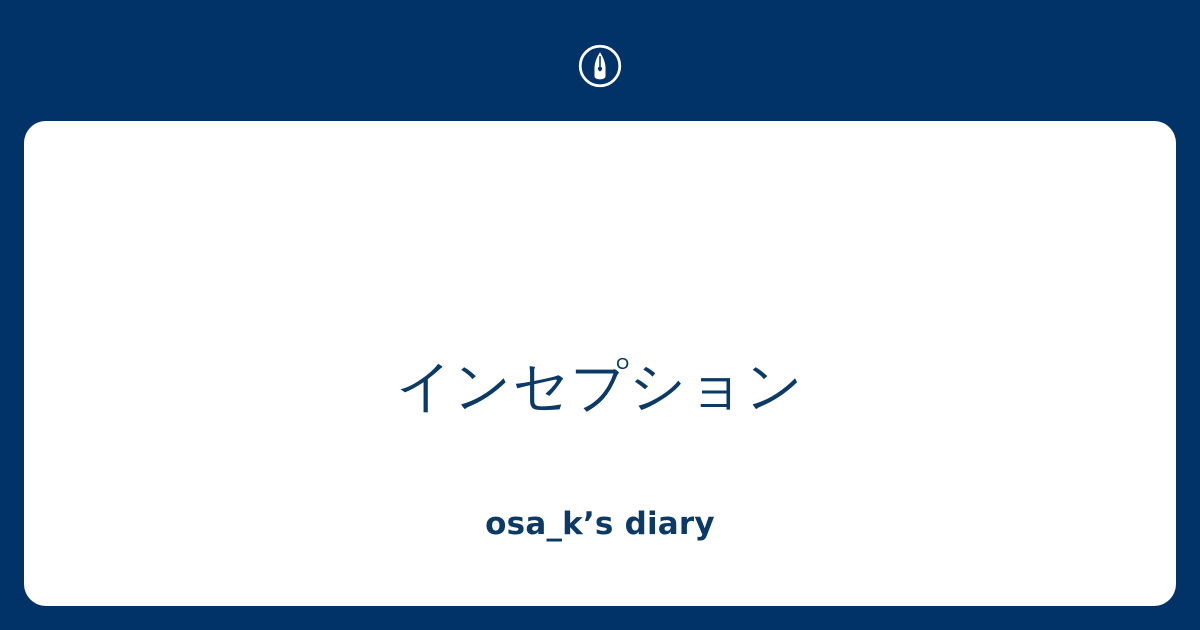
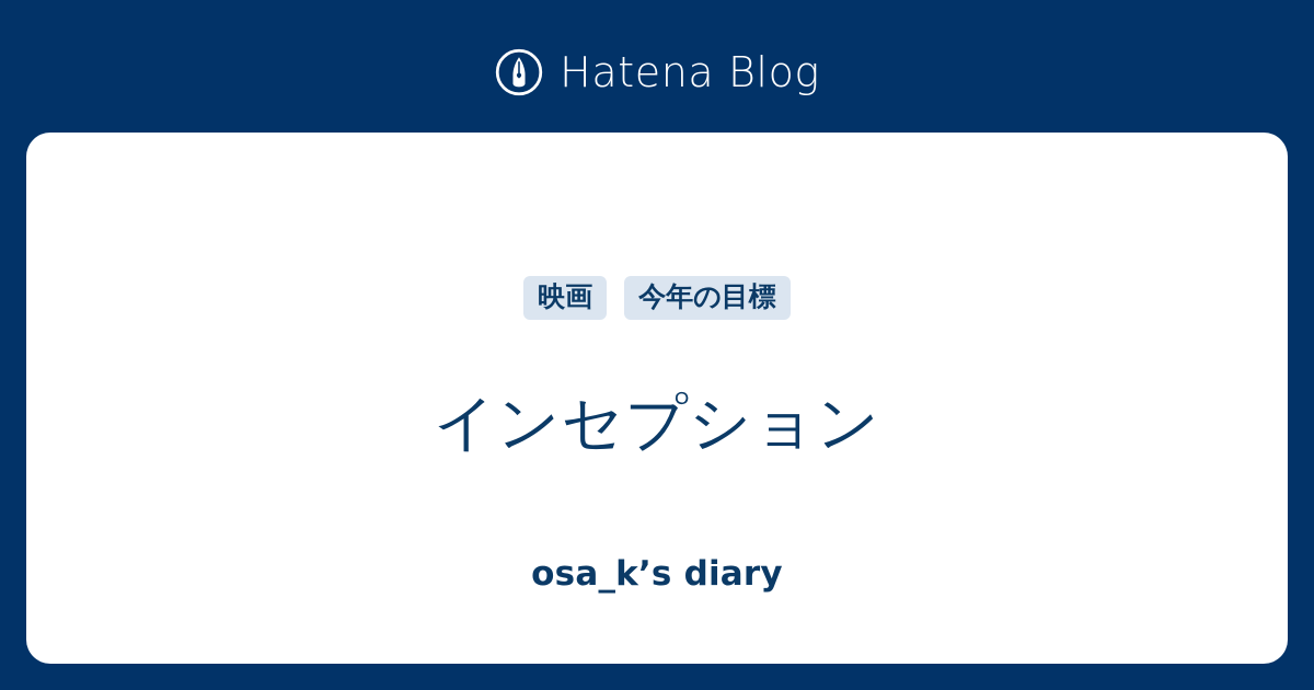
+ Hatena Blog
+ 映画
+ 今年の目標
  インセプション
  osa_k’s diary
